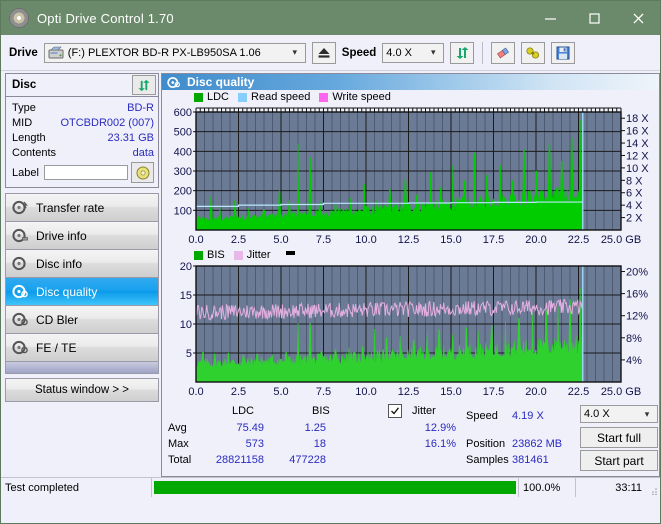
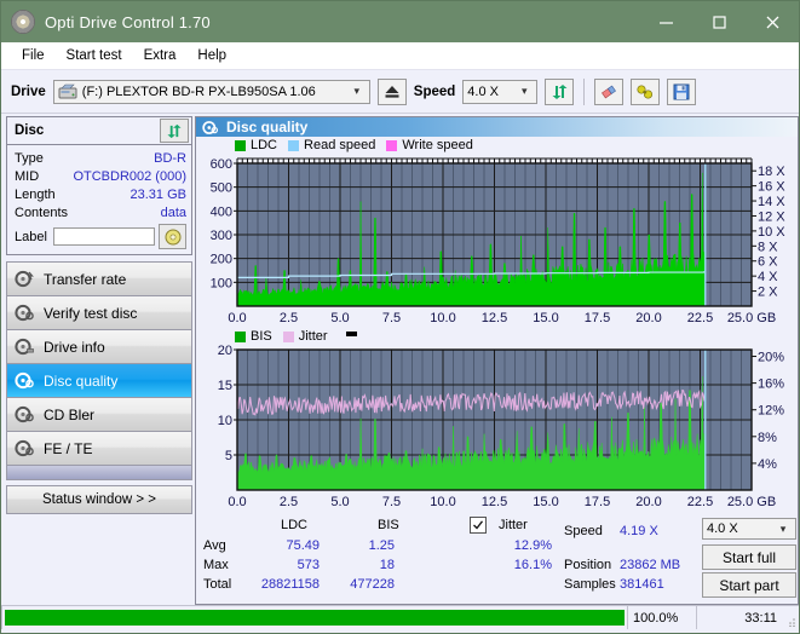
  Opti Drive Control 1.70
+ File
+ Start test
+ Extra
+ Help
  Drive
  (F:) PLEXTOR BD-R PX-LB950SA 1.06
  ▾
  Speed
  4.0 X
  ▾
  Disc
  Type
  BD-R
  MID
- OTCBDR002 (007)
+ OTCBDR002 (000)
  Length
  23.31 GB
  Contents
  data
  Label
  Transfer rate
+ Verify test disc
  Drive info
- Disc info
  Disc quality
  CD Bler
  FE / TE
  Status window > >
  Disc quality
  LDC
  Read speed
  Write speed
  600
  500
  400
  300
  200
  100
  18 X
  16 X
  14 X
  12 X
  10 X
  8 X
  6 X
  4 X
  2 X
  0.0
  2.5
  5.0
  7.5
  10.0
  12.5
  15.0
  17.5
  20.0
  22.5
  25.0 GB
  BIS
  Jitter
  20
  15
  10
  5
  20%
  16%
  12%
  8%
  4%
  0.0
  2.5
  5.0
  7.5
  10.0
  12.5
  15.0
  17.5
  20.0
  22.5
  25.0 GB
  LDC
  BIS
  Jitter
  Avg
  75.49
  1.25
  12.9%
  Max
  573
  18
  16.1%
  Total
  28821158
  477228
  Speed
  4.19 X
  Position
  23862 MB
  Samples
  381461
  4.0 X
  ▾
  Start full
  Start part
- Test completed
  100.0%
  33:11
